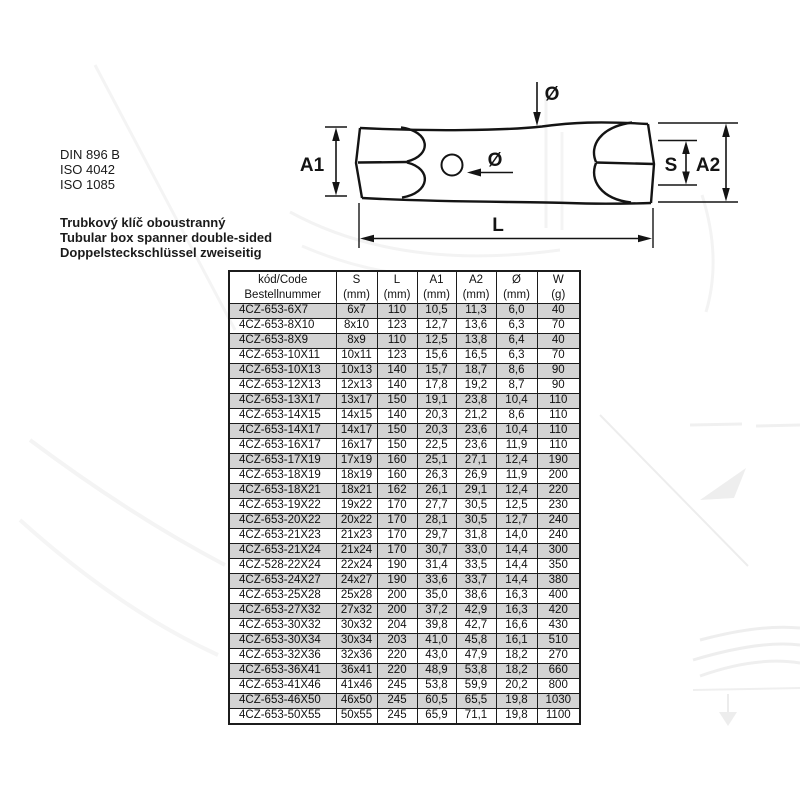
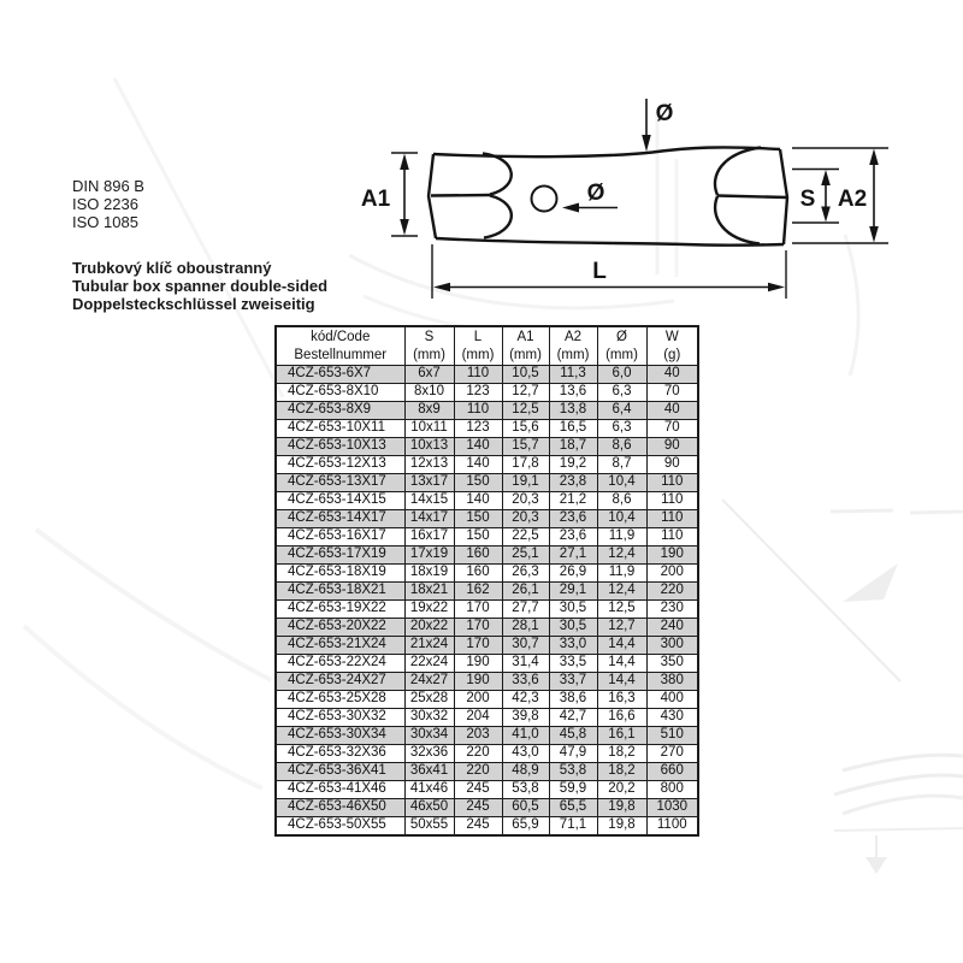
  DIN 896 B
- ISO 4042
+ ISO 2236
  ISO 1085
  Trubkový klíč oboustranný
  Tubular box spanner double-sided
  Doppelsteckschlüssel zweiseitig
  Ø
  Ø
  A1
  S
  A2
  L
  kód/CodeBestellnummer	S(mm)	L(mm)	A1(mm)	A2(mm)	Ø(mm)	W(g)
  4CZ-653-6X7	6x7	110	10,5	11,3	6,0	40
  4CZ-653-8X10	8x10	123	12,7	13,6	6,3	70
  4CZ-653-8X9	8x9	110	12,5	13,8	6,4	40
  4CZ-653-10X11	10x11	123	15,6	16,5	6,3	70
  4CZ-653-10X13	10x13	140	15,7	18,7	8,6	90
  4CZ-653-12X13	12x13	140	17,8	19,2	8,7	90
  4CZ-653-13X17	13x17	150	19,1	23,8	10,4	110
  4CZ-653-14X15	14x15	140	20,3	21,2	8,6	110
  4CZ-653-14X17	14x17	150	20,3	23,6	10,4	110
  4CZ-653-16X17	16x17	150	22,5	23,6	11,9	110
  4CZ-653-17X19	17x19	160	25,1	27,1	12,4	190
  4CZ-653-18X19	18x19	160	26,3	26,9	11,9	200
  4CZ-653-18X21	18x21	162	26,1	29,1	12,4	220
  4CZ-653-19X22	19x22	170	27,7	30,5	12,5	230
  4CZ-653-20X22	20x22	170	28,1	30,5	12,7	240
- 4CZ-653-21X23	21x23	170	29,7	31,8	14,0	240
  4CZ-653-21X24	21x24	170	30,7	33,0	14,4	300
- 4CZ-528-22X24	22x24	190	31,4	33,5	14,4	350
+ 4CZ-653-22X24	22x24	190	31,4	33,5	14,4	350
  4CZ-653-24X27	24x27	190	33,6	33,7	14,4	380
- 4CZ-653-25X28	25x28	200	35,0	38,6	16,3	400
+ 4CZ-653-25X28	25x28	200	42,3	38,6	16,3	400
- 4CZ-653-27X32	27x32	200	37,2	42,9	16,3	420
  4CZ-653-30X32	30x32	204	39,8	42,7	16,6	430
  4CZ-653-30X34	30x34	203	41,0	45,8	16,1	510
  4CZ-653-32X36	32x36	220	43,0	47,9	18,2	270
  4CZ-653-36X41	36x41	220	48,9	53,8	18,2	660
  4CZ-653-41X46	41x46	245	53,8	59,9	20,2	800
  4CZ-653-46X50	46x50	245	60,5	65,5	19,8	1030
  4CZ-653-50X55	50x55	245	65,9	71,1	19,8	1100
